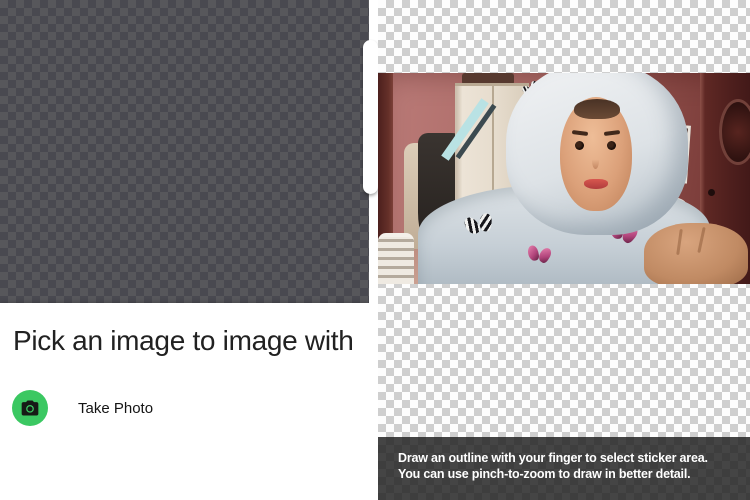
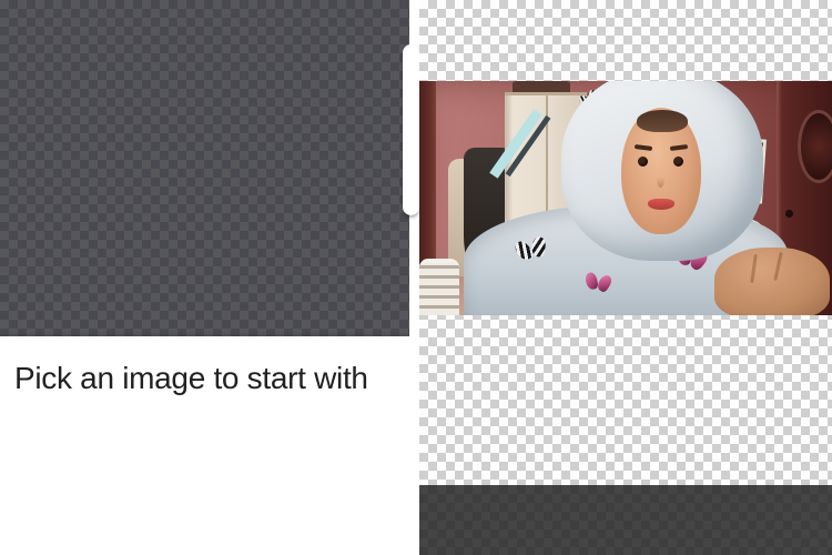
- Pick an image to image with
+ Pick an image to start with
- Take Photo
- Draw an outline with your finger to select sticker area.
- You can use pinch-to-zoom to draw in better detail.
